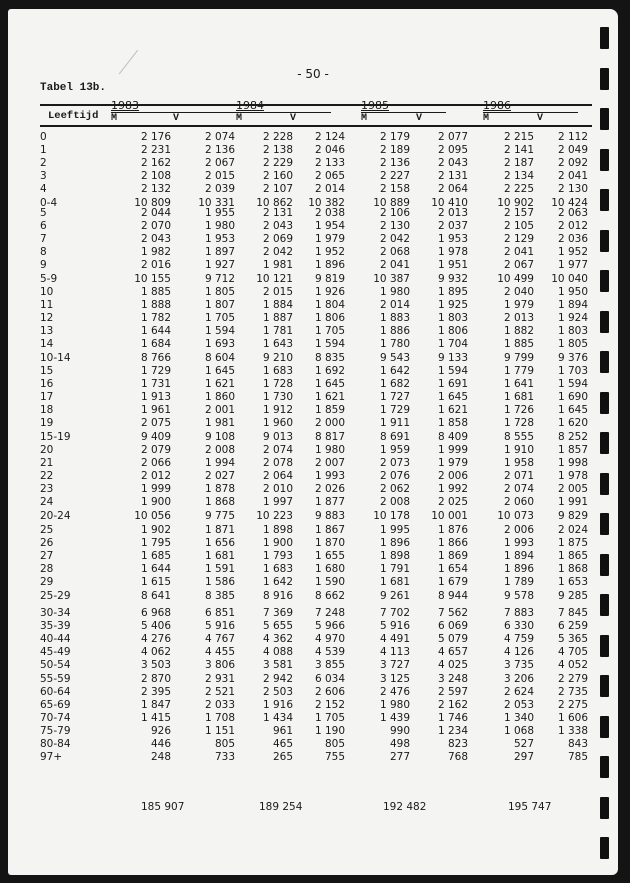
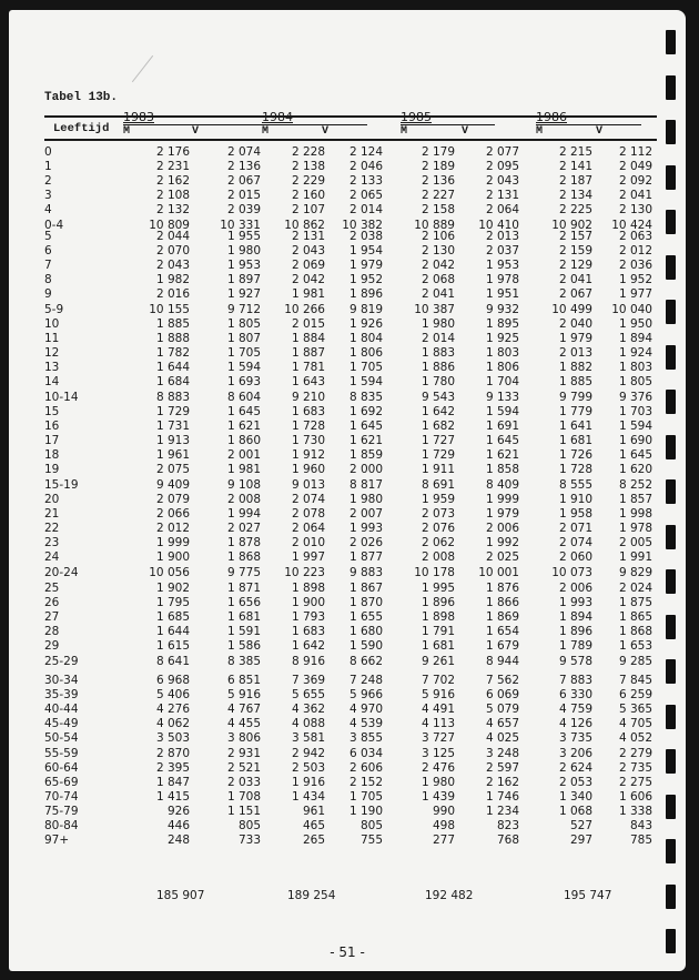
- - 50 -
  Tabel 13b.
  Leeftijd
  1983
  M
  V
  1984
  M
  V
  1985
  M
  V
  1986
  M
  V
  0
  2 176
  2 074
  2 228
  2 124
  2 179
  2 077
  2 215
  2 112
  1
  2 231
  2 136
  2 138
  2 046
  2 189
  2 095
  2 141
  2 049
  2
  2 162
  2 067
  2 229
  2 133
  2 136
  2 043
  2 187
  2 092
  3
  2 108
  2 015
  2 160
  2 065
  2 227
  2 131
  2 134
  2 041
  4
  2 132
  2 039
  2 107
  2 014
  2 158
  2 064
  2 225
  2 130
  0-4
  10 809
  10 331
  10 862
  10 382
  10 889
  10 410
  10 902
  10 424
  5
  2 044
  1 955
  2 131
  2 038
  2 106
  2 013
  2 157
  2 063
  6
  2 070
  1 980
  2 043
  1 954
  2 130
  2 037
- 2 105
+ 2 159
  2 012
  7
  2 043
  1 953
  2 069
  1 979
  2 042
  1 953
  2 129
  2 036
  8
  1 982
  1 897
  2 042
  1 952
  2 068
  1 978
  2 041
  1 952
  9
  2 016
  1 927
  1 981
  1 896
  2 041
  1 951
  2 067
  1 977
  5-9
  10 155
  9 712
- 10 121
+ 10 266
  9 819
  10 387
  9 932
  10 499
  10 040
  10
  1 885
  1 805
  2 015
  1 926
  1 980
  1 895
  2 040
  1 950
  11
  1 888
  1 807
  1 884
  1 804
  2 014
  1 925
  1 979
  1 894
  12
  1 782
  1 705
  1 887
  1 806
  1 883
  1 803
  2 013
  1 924
  13
  1 644
  1 594
  1 781
  1 705
  1 886
  1 806
  1 882
  1 803
  14
  1 684
  1 693
  1 643
  1 594
  1 780
  1 704
  1 885
  1 805
  10-14
- 8 766
+ 8 883
  8 604
  9 210
  8 835
  9 543
  9 133
  9 799
  9 376
  15
  1 729
  1 645
  1 683
  1 692
  1 642
  1 594
  1 779
  1 703
  16
  1 731
  1 621
  1 728
  1 645
  1 682
  1 691
  1 641
  1 594
  17
  1 913
  1 860
  1 730
  1 621
  1 727
  1 645
  1 681
  1 690
  18
  1 961
  2 001
  1 912
  1 859
  1 729
  1 621
  1 726
  1 645
  19
  2 075
  1 981
  1 960
  2 000
  1 911
  1 858
  1 728
  1 620
  15-19
  9 409
  9 108
  9 013
  8 817
  8 691
  8 409
  8 555
  8 252
  20
  2 079
  2 008
  2 074
  1 980
  1 959
  1 999
  1 910
  1 857
  21
  2 066
  1 994
  2 078
  2 007
  2 073
  1 979
  1 958
  1 998
  22
  2 012
  2 027
  2 064
  1 993
  2 076
  2 006
  2 071
  1 978
  23
  1 999
  1 878
  2 010
  2 026
  2 062
  1 992
  2 074
  2 005
  24
  1 900
  1 868
  1 997
  1 877
  2 008
  2 025
  2 060
  1 991
  20-24
  10 056
  9 775
  10 223
  9 883
  10 178
  10 001
  10 073
  9 829
  25
  1 902
  1 871
  1 898
  1 867
  1 995
  1 876
  2 006
  2 024
  26
  1 795
  1 656
  1 900
  1 870
  1 896
  1 866
  1 993
  1 875
  27
  1 685
  1 681
  1 793
  1 655
  1 898
  1 869
  1 894
  1 865
  28
  1 644
  1 591
  1 683
  1 680
  1 791
  1 654
  1 896
  1 868
  29
  1 615
  1 586
  1 642
  1 590
  1 681
  1 679
  1 789
  1 653
  25-29
  8 641
  8 385
  8 916
  8 662
  9 261
  8 944
  9 578
  9 285
  30-34
  6 968
  6 851
  7 369
  7 248
  7 702
  7 562
  7 883
  7 845
  35-39
  5 406
  5 916
  5 655
  5 966
  5 916
  6 069
  6 330
  6 259
  40-44
  4 276
  4 767
  4 362
  4 970
  4 491
  5 079
  4 759
  5 365
  45-49
  4 062
  4 455
  4 088
  4 539
  4 113
  4 657
  4 126
  4 705
  50-54
  3 503
  3 806
  3 581
  3 855
  3 727
  4 025
  3 735
  4 052
  55-59
  2 870
  2 931
  2 942
  6 034
  3 125
  3 248
  3 206
  2 279
  60-64
  2 395
  2 521
  2 503
  2 606
  2 476
  2 597
  2 624
  2 735
  65-69
  1 847
  2 033
  1 916
  2 152
  1 980
  2 162
  2 053
  2 275
  70-74
  1 415
  1 708
  1 434
  1 705
  1 439
  1 746
  1 340
  1 606
  75-79
  926
  1 151
  961
  1 190
  990
  1 234
  1 068
  1 338
  80-84
  446
  805
  465
  805
  498
  823
  527
  843
  97+
  248
  733
  265
  755
  277
  768
  297
  785
  185 907
  189 254
  192 482
  195 747
+ - 51 -
